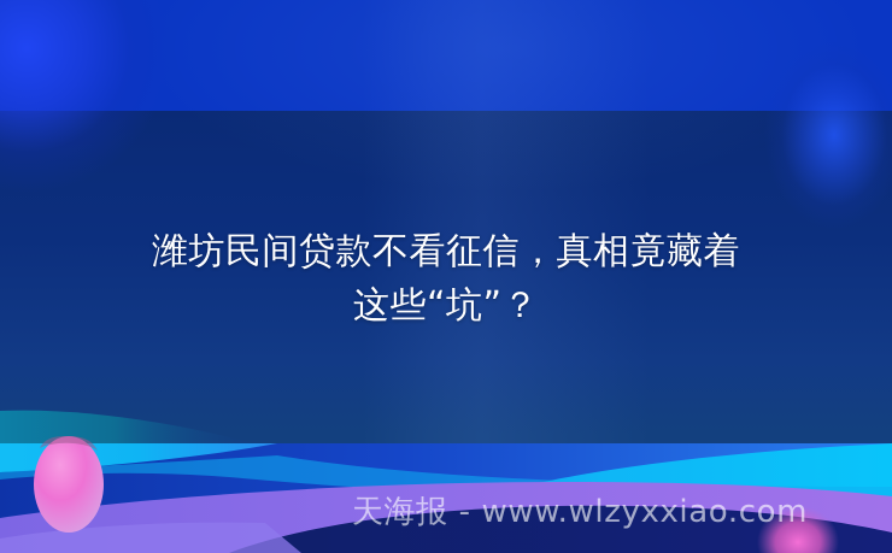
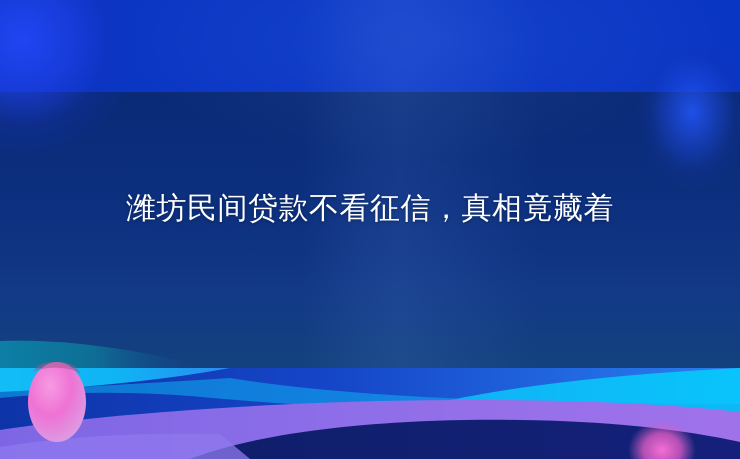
  潍坊民间贷款不看征信，真相竟藏着
- 这些“坑”？
- 天海报 - www.wlzyxxiao.com
